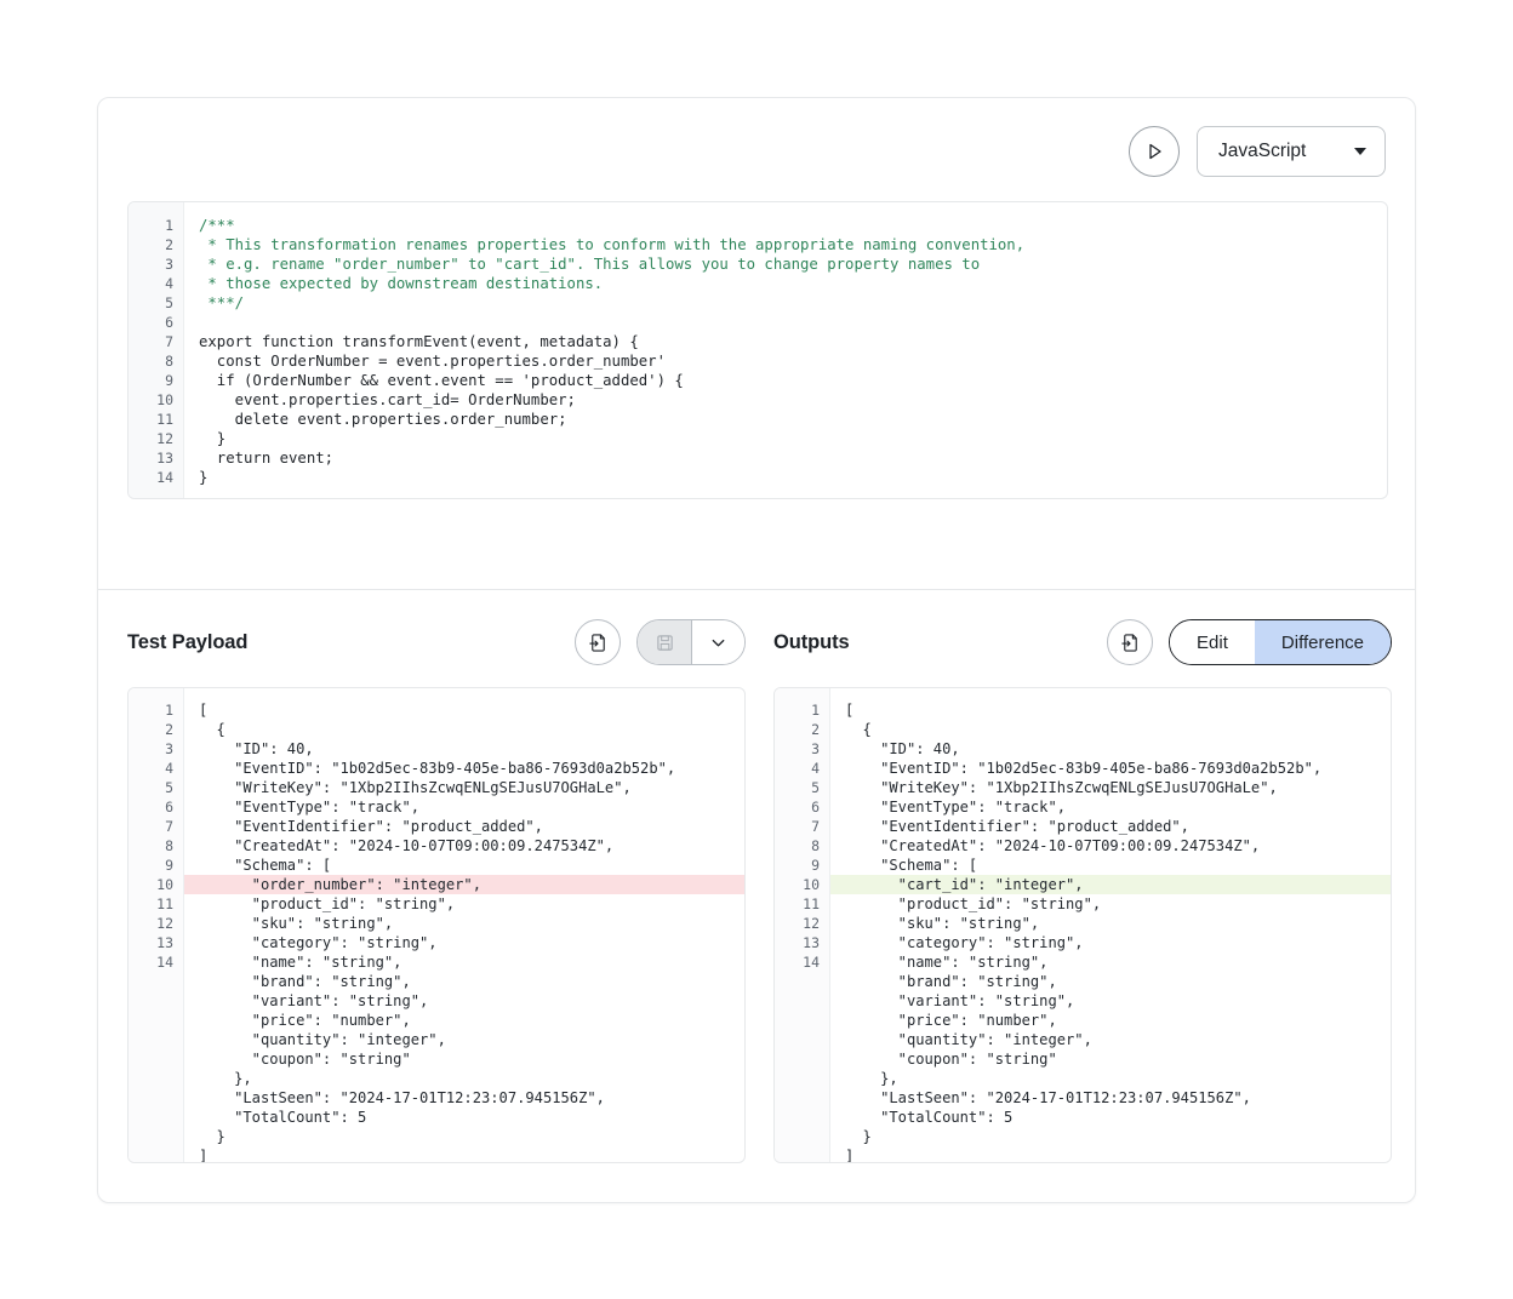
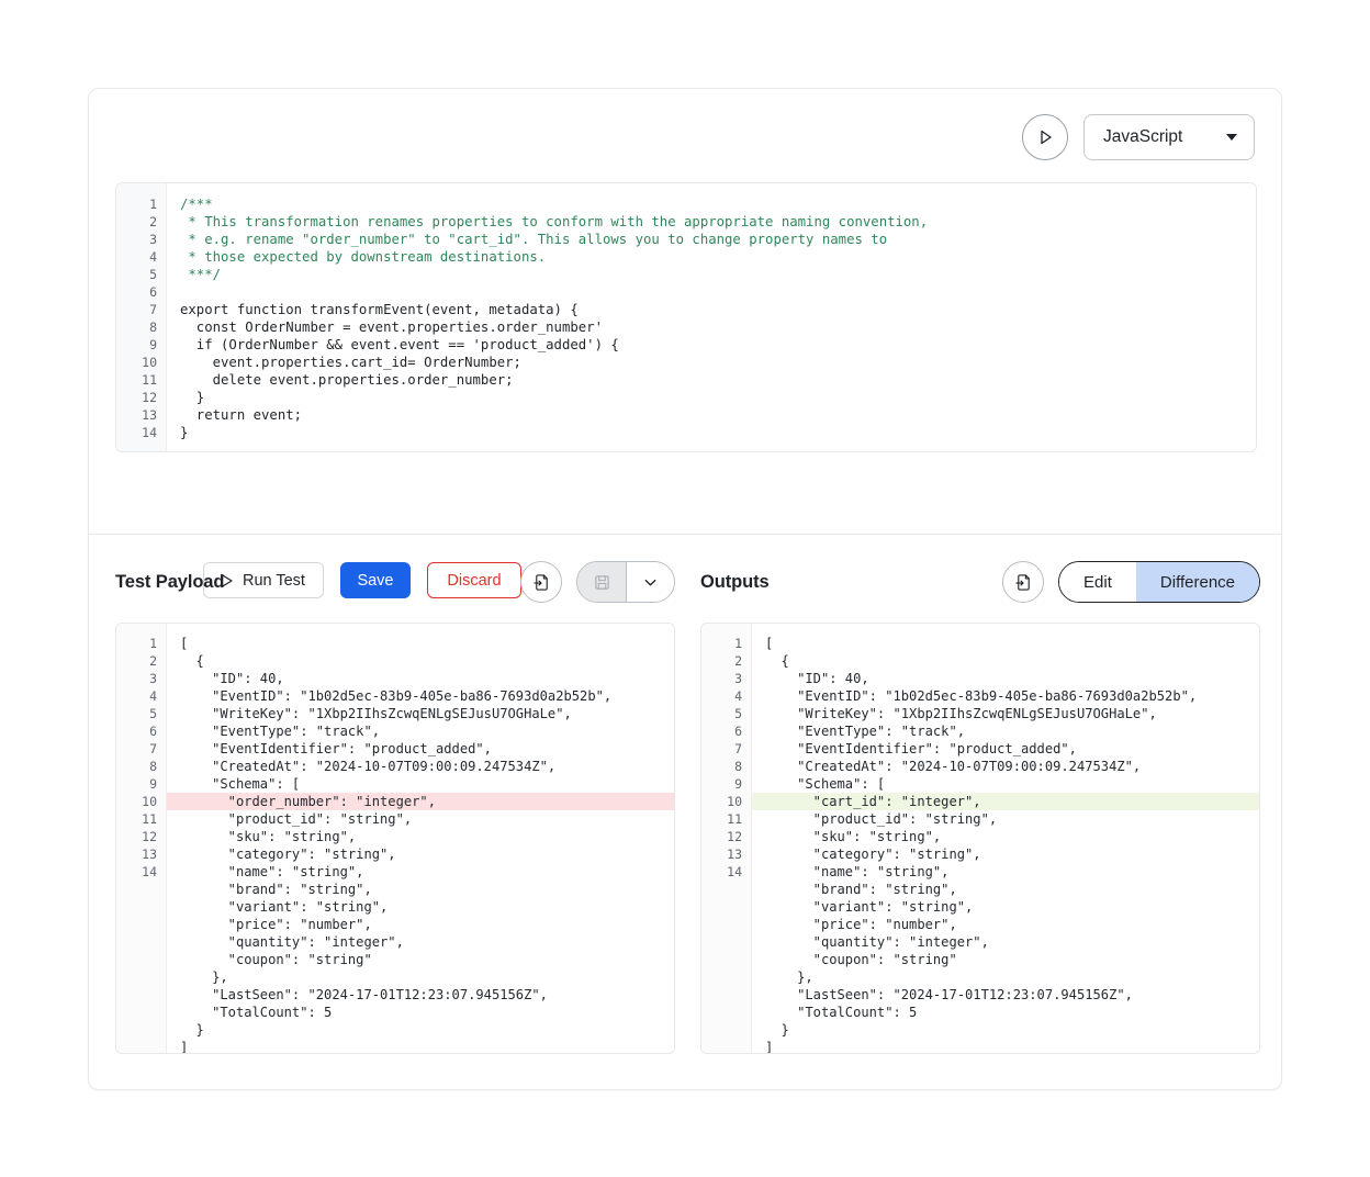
  JavaScript
  1
  2
  3
  4
  5
  6
  7
  8
  9
  10
  11
  12
  13
  14
  /***
  * This transformation renames properties to conform with the appropriate naming convention,
  * e.g. rename "order_number" to "cart_id". This allows you to change property names to
  * those expected by downstream destinations.
  ***/
  export function transformEvent(event, metadata) {
  const OrderNumber = event.properties.order_number'
  if (OrderNumber && event.event == 'product_added') {
  event.properties.cart_id= OrderNumber;
  delete event.properties.order_number;
  }
  return event;
  }
+ Run Test
+ Save
+ Discard
  Test Payload
  Outputs
  Edit
  Difference
  1
  2
  3
  4
  5
  6
  7
  8
  9
  10
  11
  12
  13
  14
  [
  {
  "ID": 40,
  "EventID": "1b02d5ec-83b9-405e-ba86-7693d0a2b52b",
  "WriteKey": "1Xbp2IIhsZcwqENLgSEJusU7OGHaLe",
  "EventType": "track",
  "EventIdentifier": "product_added",
  "CreatedAt": "2024-10-07T09:00:09.247534Z",
  "Schema": [
  "order_number": "integer",
  "product_id": "string",
  "sku": "string",
  "category": "string",
  "name": "string",
  "brand": "string",
  "variant": "string",
  "price": "number",
  "quantity": "integer",
  "coupon": "string"
  },
  "LastSeen": "2024-17-01T12:23:07.945156Z",
  "TotalCount": 5
  }
  ]
  1
  2
  3
  4
  5
  6
  7
  8
  9
  10
  11
  12
  13
  14
  [
  {
  "ID": 40,
  "EventID": "1b02d5ec-83b9-405e-ba86-7693d0a2b52b",
  "WriteKey": "1Xbp2IIhsZcwqENLgSEJusU7OGHaLe",
  "EventType": "track",
  "EventIdentifier": "product_added",
  "CreatedAt": "2024-10-07T09:00:09.247534Z",
  "Schema": [
  "cart_id": "integer",
  "product_id": "string",
  "sku": "string",
  "category": "string",
  "name": "string",
  "brand": "string",
  "variant": "string",
  "price": "number",
  "quantity": "integer",
  "coupon": "string"
  },
  "LastSeen": "2024-17-01T12:23:07.945156Z",
  "TotalCount": 5
  }
  ]
